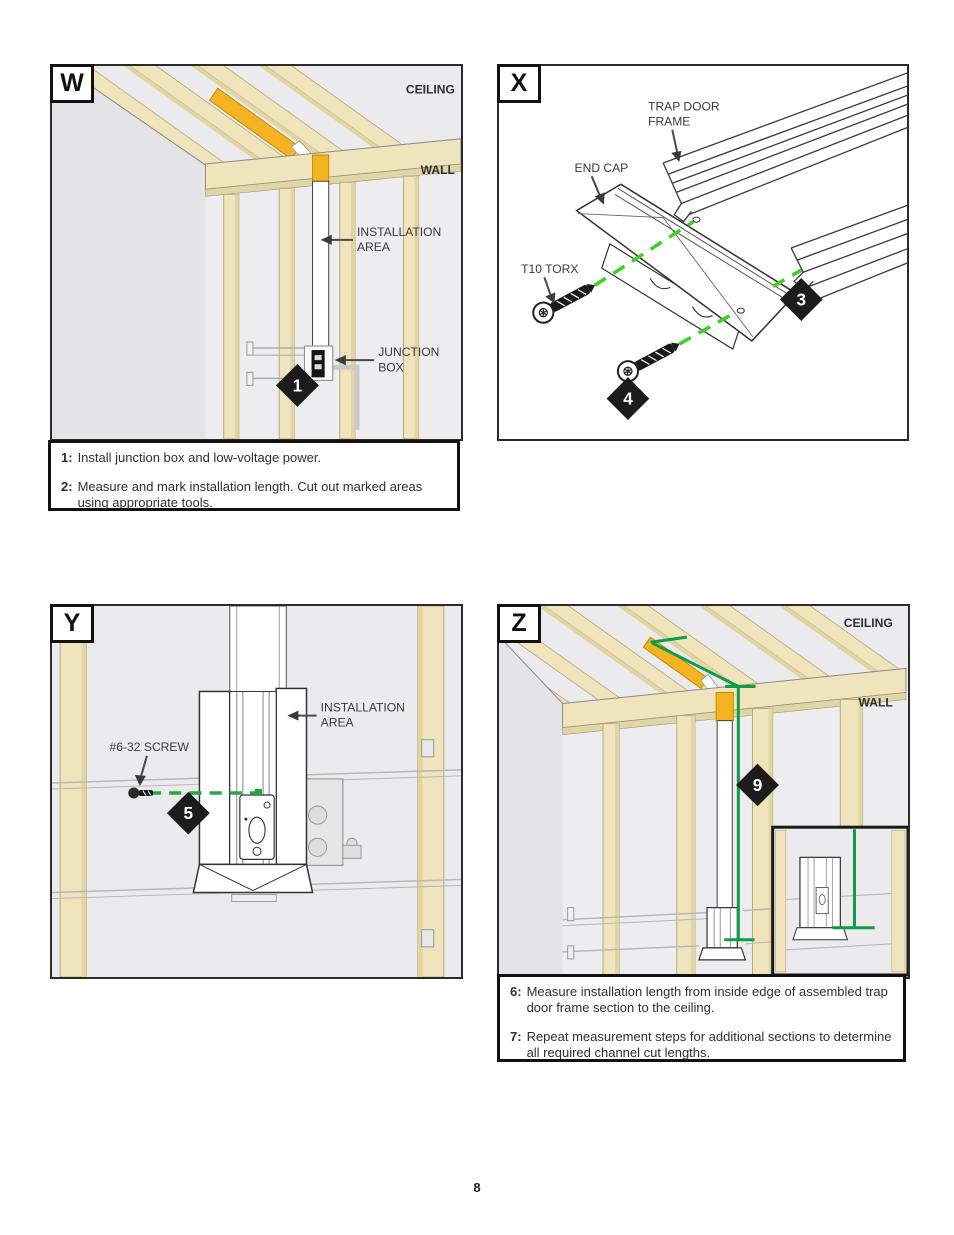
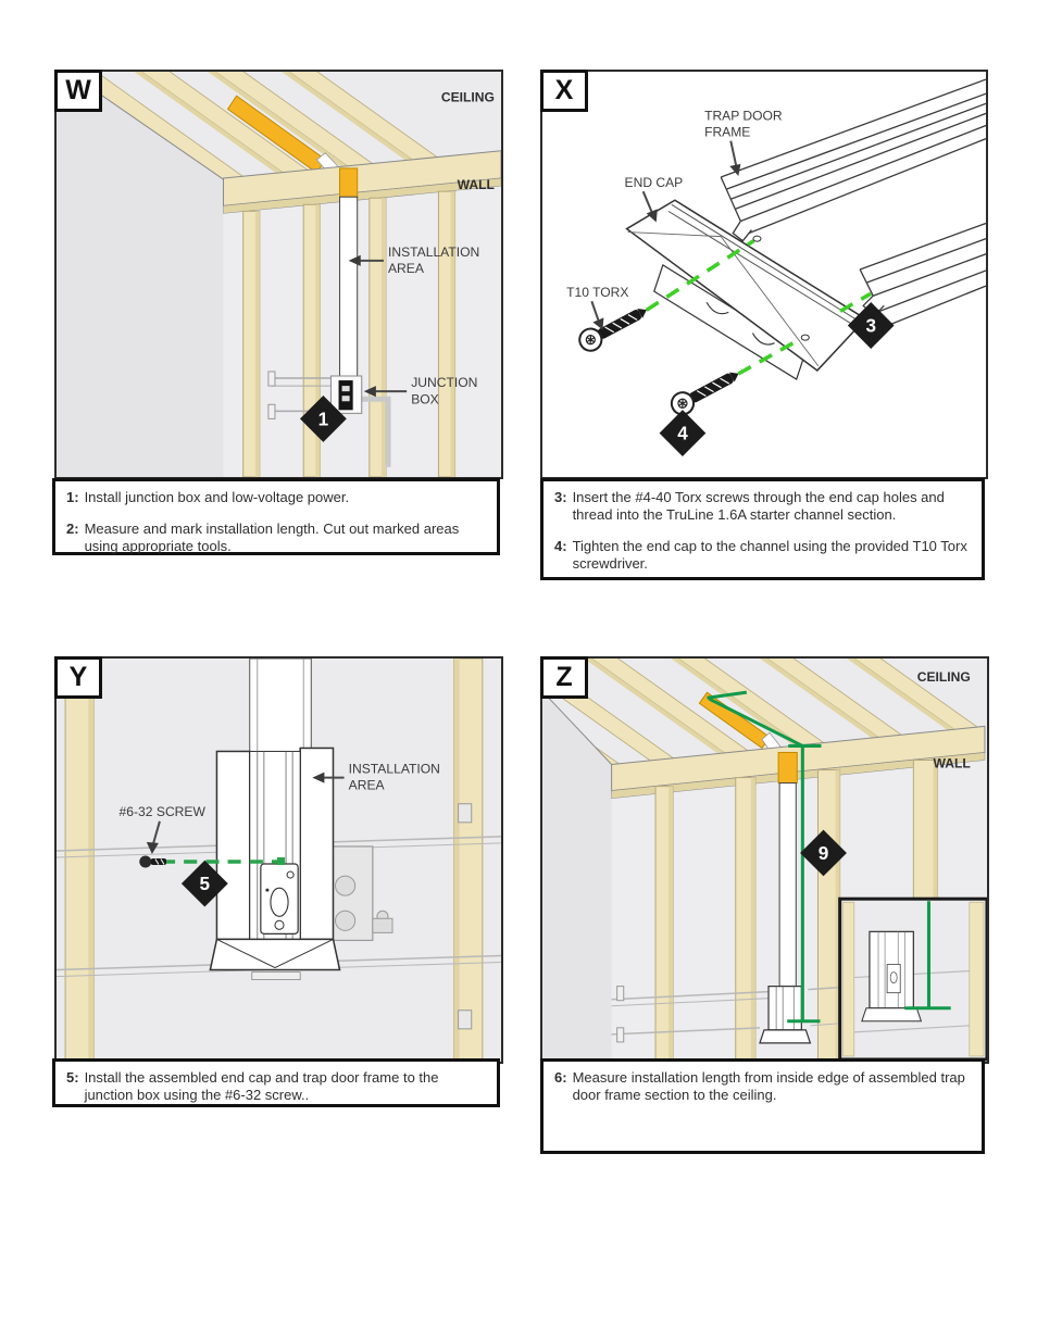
  CEILING
  WALL
  INSTALLATION
  AREA
  JUNCTION
  BOX
  1
  W
  TRAP DOOR
  FRAME
  END CAP
  T10 TORX
  3
  4
  X
  #6-32 SCREW
  INSTALLATION
  AREA
  5
  Y
  CEILING
  WALL
  9
  Z
  1:
  Install junction box and low-voltage power.
  2:
  Measure and mark installation length. Cut out marked areas using appropriate tools.
+ 3:
+ Insert the #4-40 Torx screws through the end cap holes and thread into the TruLine 1.6A starter channel section.
+ 4:
+ Tighten the end cap to the channel using the provided T10 Torx screwdriver.
+ 5:
+ Install the assembled end cap and trap door frame to the junction box using the #6-32 screw..
  6:
  Measure installation length from inside edge of assembled trap door frame section to the ceiling.
- 7:
- Repeat measurement steps for additional sections to determine all required channel cut lengths.
- 8
